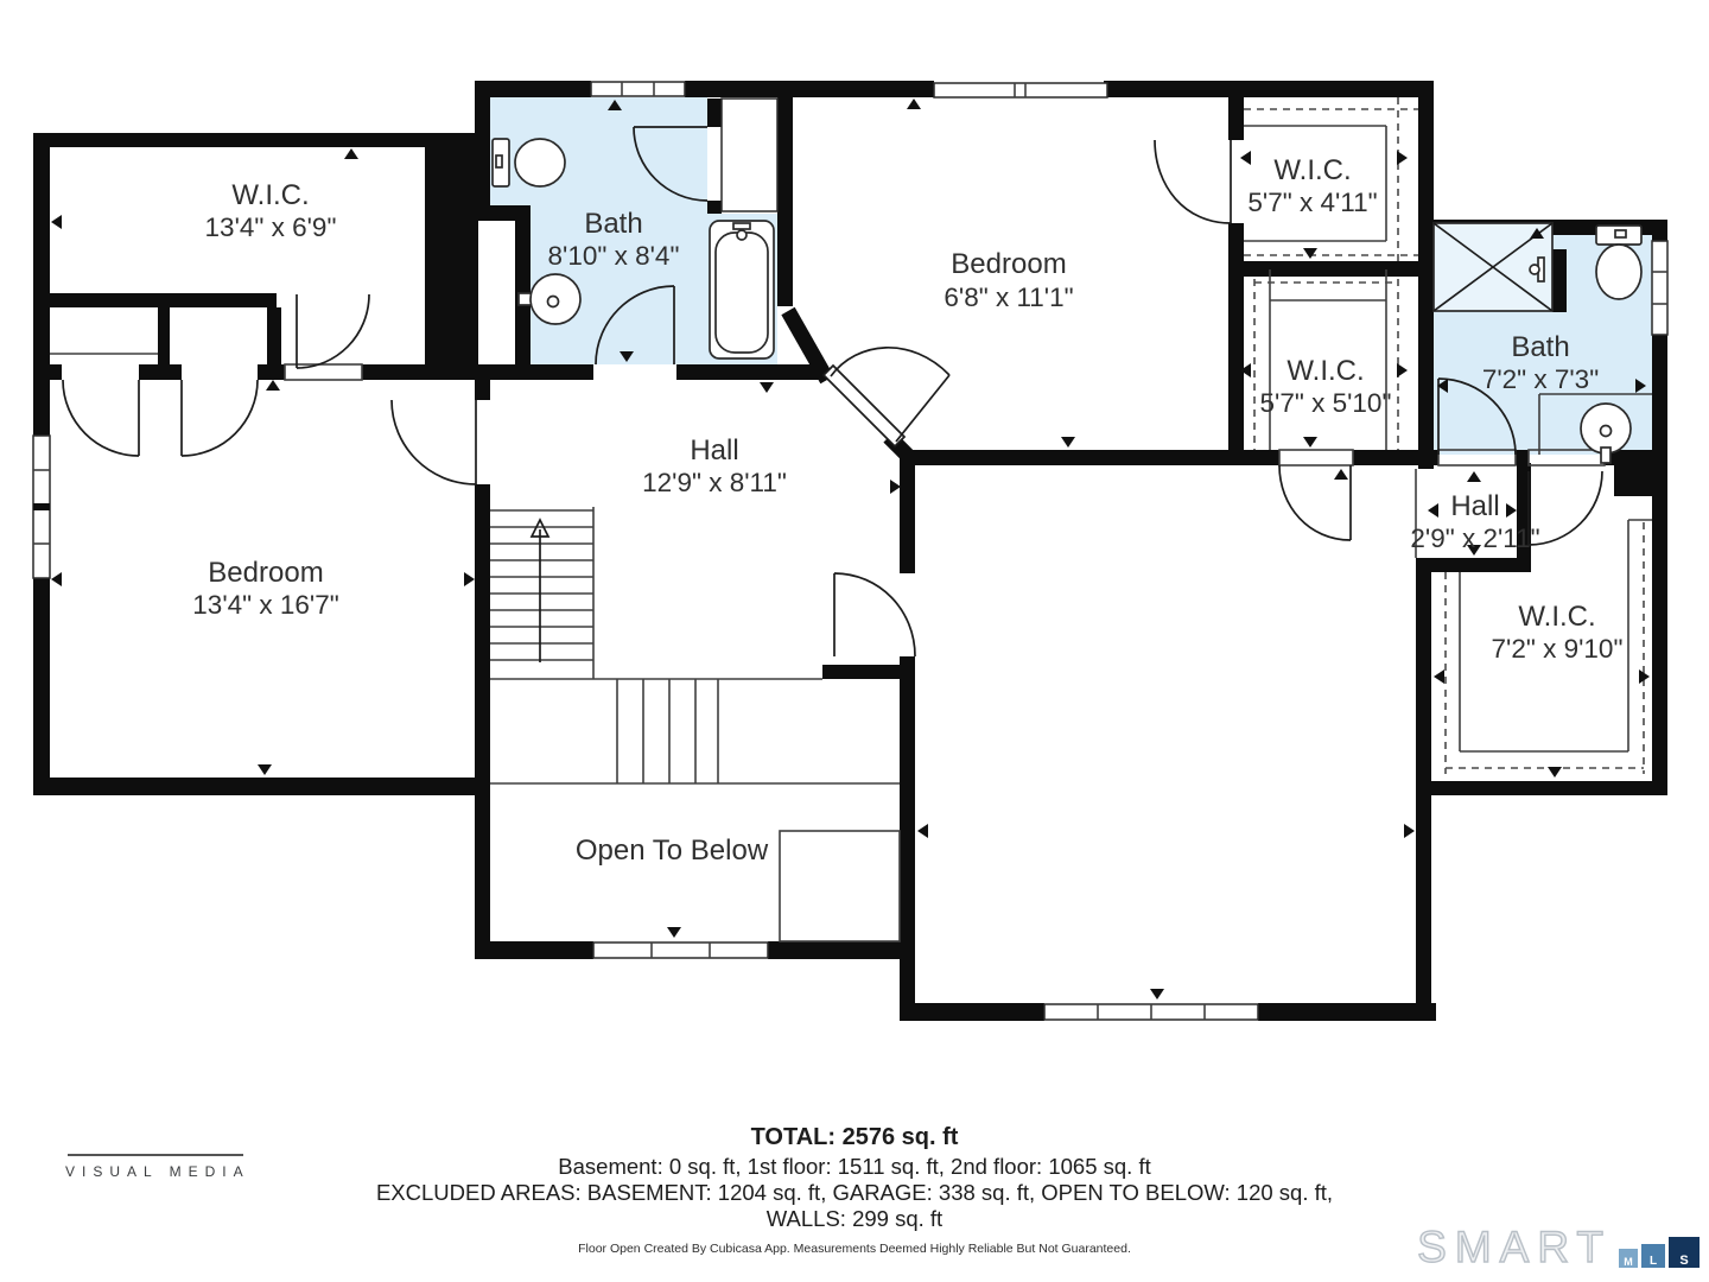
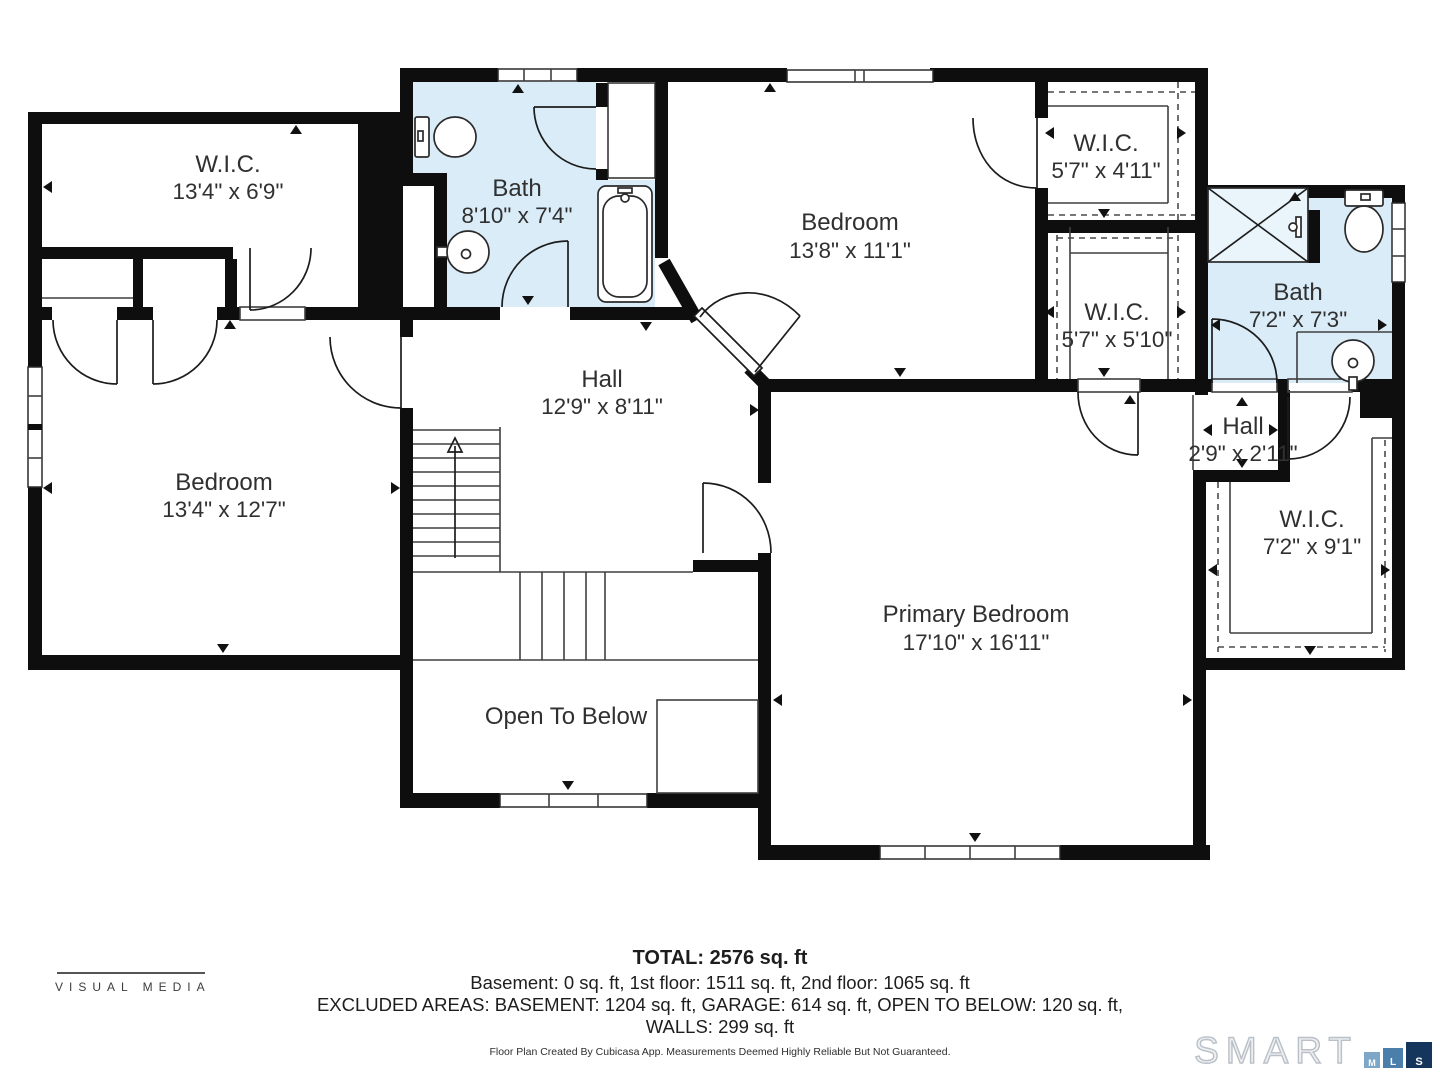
  W.I.C.
  13'4" x 6'9"
  Bath
- 8'10" x 8'4"
+ 8'10" x 7'4"
  Bedroom
- 6'8" x 11'1"
+ 13'8" x 11'1"
  W.I.C.
  5'7" x 4'11"
  W.I.C.
  5'7" x 5'10"
  Bath
  7'2" x 7'3"
  Hall
  12'9" x 8'11"
  Bedroom
- 13'4" x 16'7"
+ 13'4" x 12'7"
  Hall
  2'9" x 2'11"
  W.I.C.
- 7'2" x 9'10"
+ 7'2" x 9'1"
+ Primary Bedroom
+ 17'10" x 16'11"
  Open To Below
  TOTAL: 2576 sq. ft
  Basement: 0 sq. ft, 1st floor: 1511 sq. ft, 2nd floor: 1065 sq. ft
- EXCLUDED AREAS: BASEMENT: 1204 sq. ft, GARAGE: 338 sq. ft, OPEN TO BELOW: 120 sq. ft,
+ EXCLUDED AREAS: BASEMENT: 1204 sq. ft, GARAGE: 614 sq. ft, OPEN TO BELOW: 120 sq. ft,
  WALLS: 299 sq. ft
- Floor Open Created By Cubicasa App. Measurements Deemed Highly Reliable But Not Guaranteed.
+ Floor Plan Created By Cubicasa App. Measurements Deemed Highly Reliable But Not Guaranteed.
  VISUAL MEDIA
  SMART
  M
  L
  S
